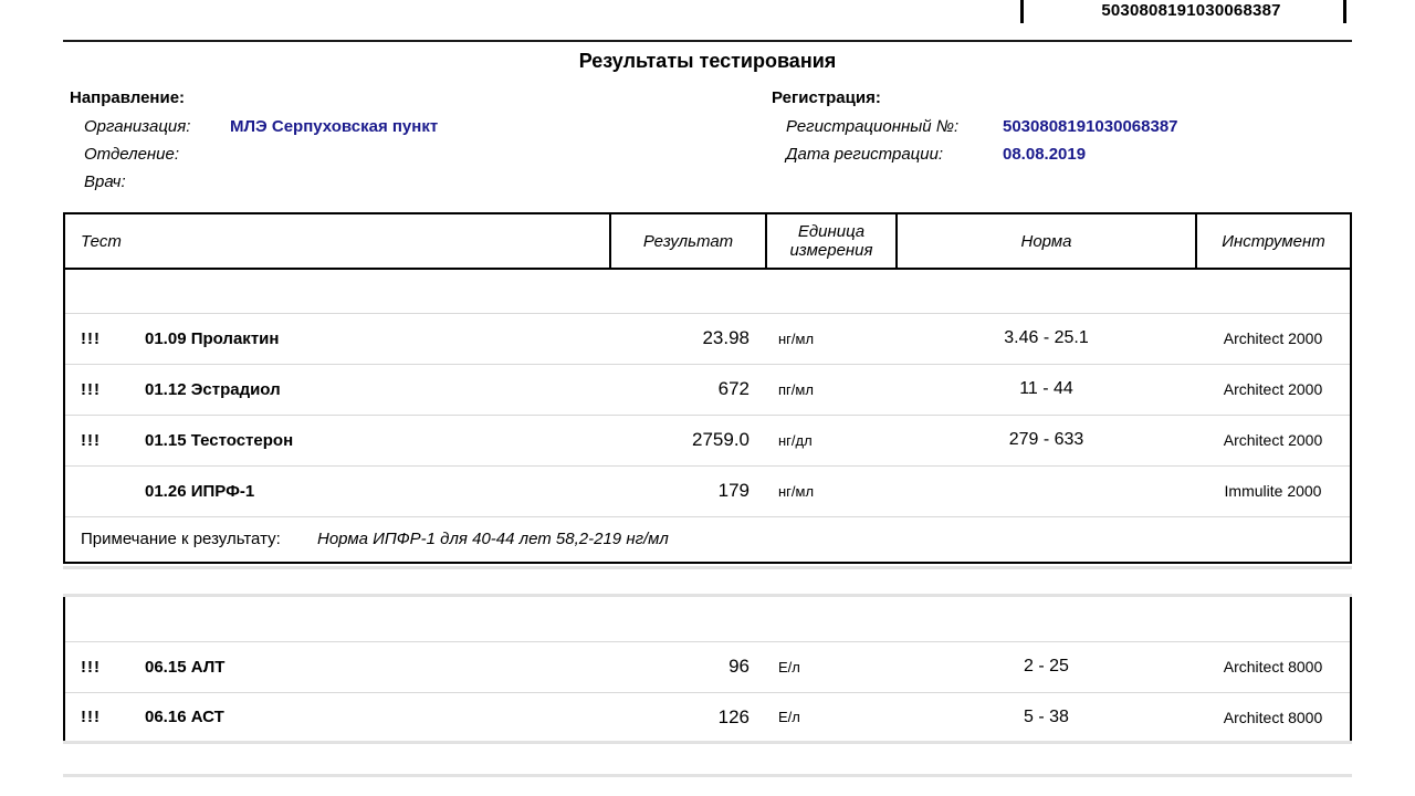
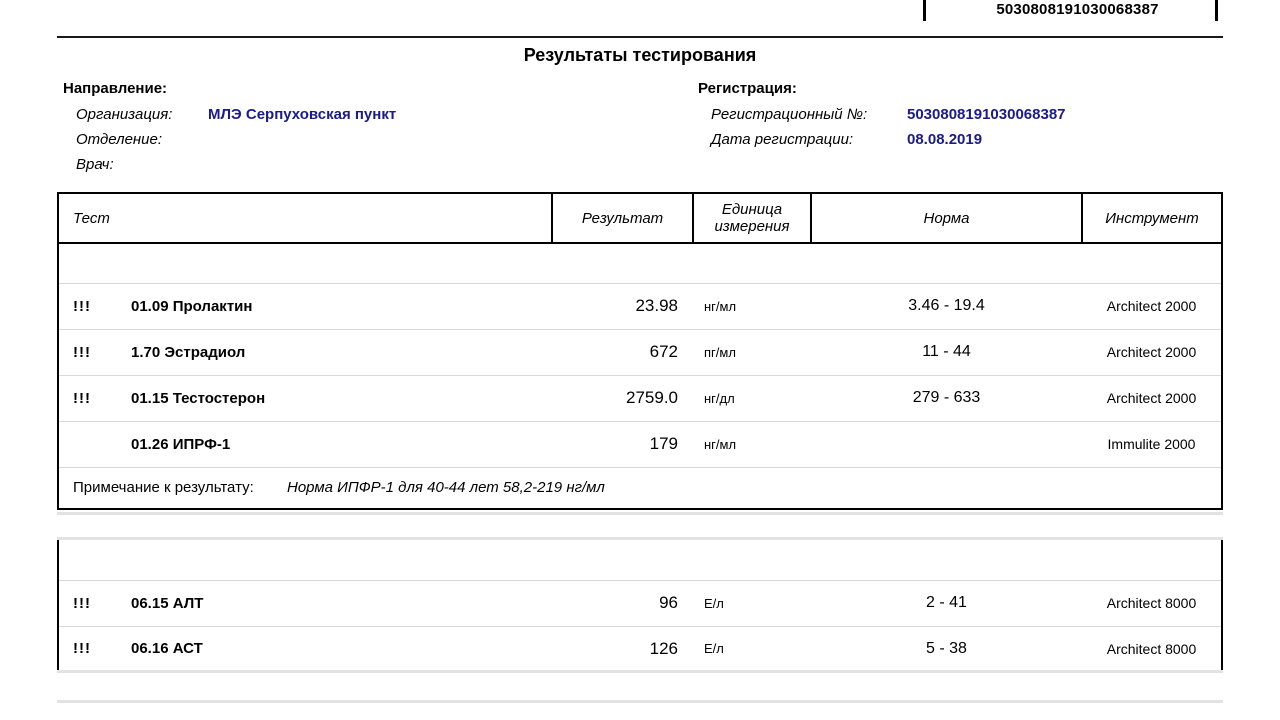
  5030808191030068387
  Результаты тестирования
  Направление:
  Организация:
  МЛЭ Серпуховская пункт
  Отделение:
  Врач:
  Регистрация:
  Регистрационный №:
  5030808191030068387
  Дата регистрации:
  08.08.2019
  Тест	Результат	Единица измерения	Норма	Инструмент
- !!! 01.09 Пролактин	23.98	нг/мл	3.46 - 25.1	Architect 2000
+ !!! 01.09 Пролактин	23.98	нг/мл	3.46 - 19.4	Architect 2000
- !!! 01.12 Эстрадиол	672	пг/мл	11 - 44	Architect 2000
+ !!! 1.70 Эстрадиол	672	пг/мл	11 - 44	Architect 2000
  !!! 01.15 Тестостерон	2759.0	нг/дл	279 - 633	Architect 2000
  01.26 ИПРФ-1	179	нг/мл		Immulite 2000
  Примечание к результату: Норма ИПФР-1 для 40-44 лет 58,2-219 нг/мл
- !!! 06.15 АЛТ	96	Е/л	2 - 25	Architect 8000
+ !!! 06.15 АЛТ	96	Е/л	2 - 41	Architect 8000
  !!! 06.16 АСТ	126	Е/л	5 - 38	Architect 8000
